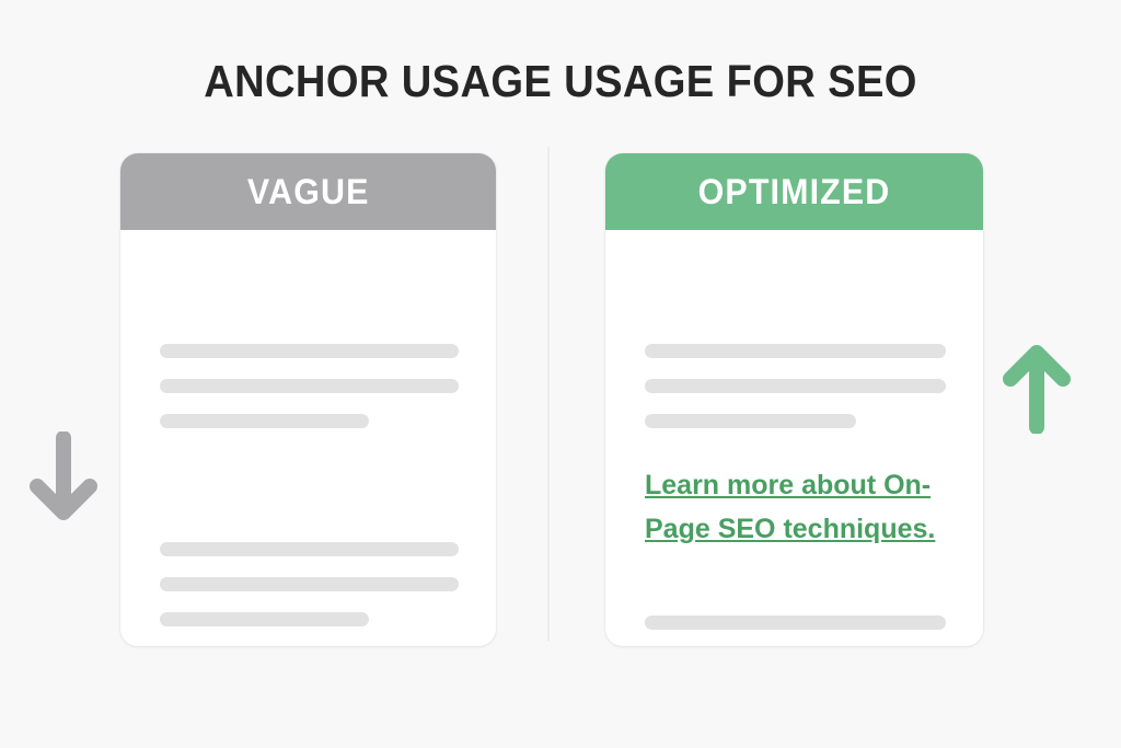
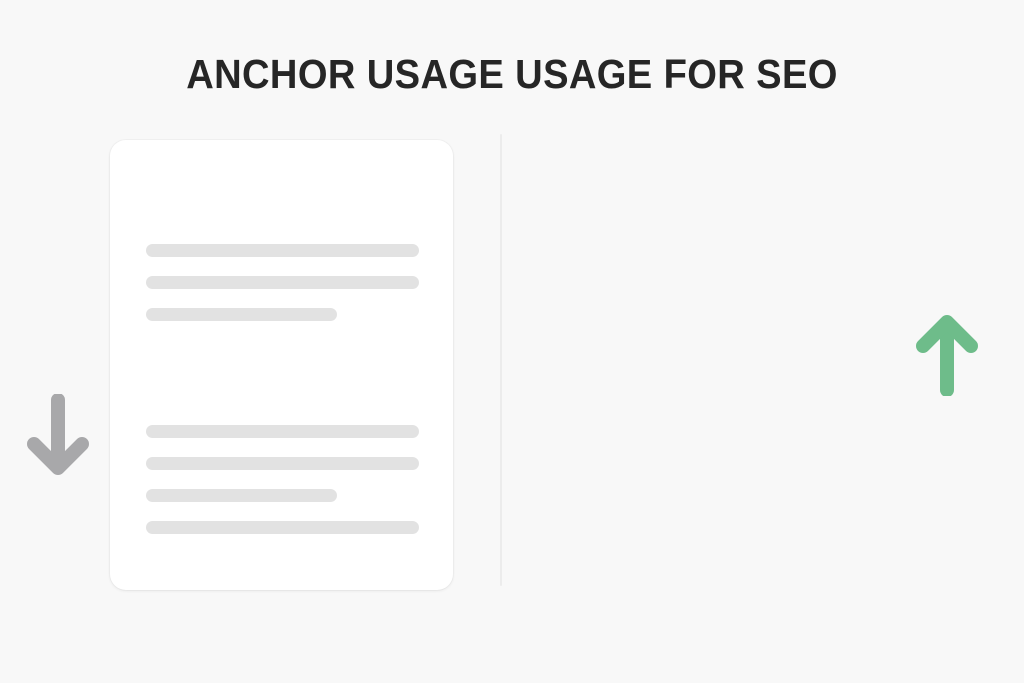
  ANCHOR USAGE USAGE FOR SEO
- VAGUE
- OPTIMIZED
- Learn more about On-Page SEO techniques.
